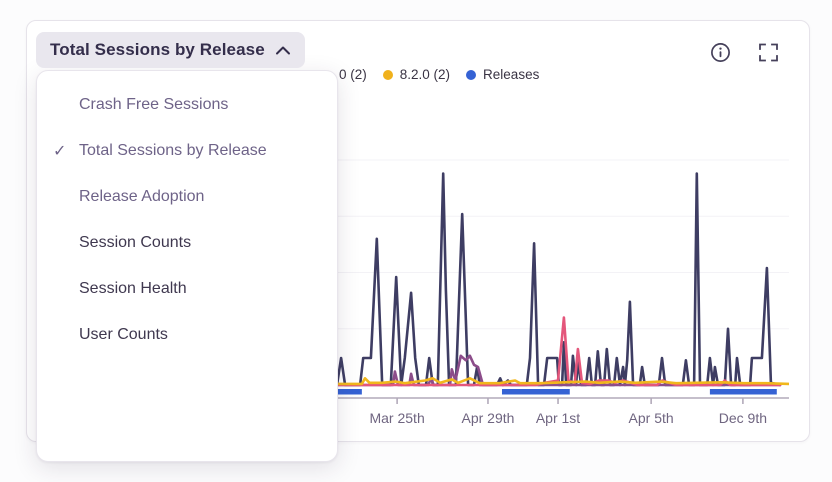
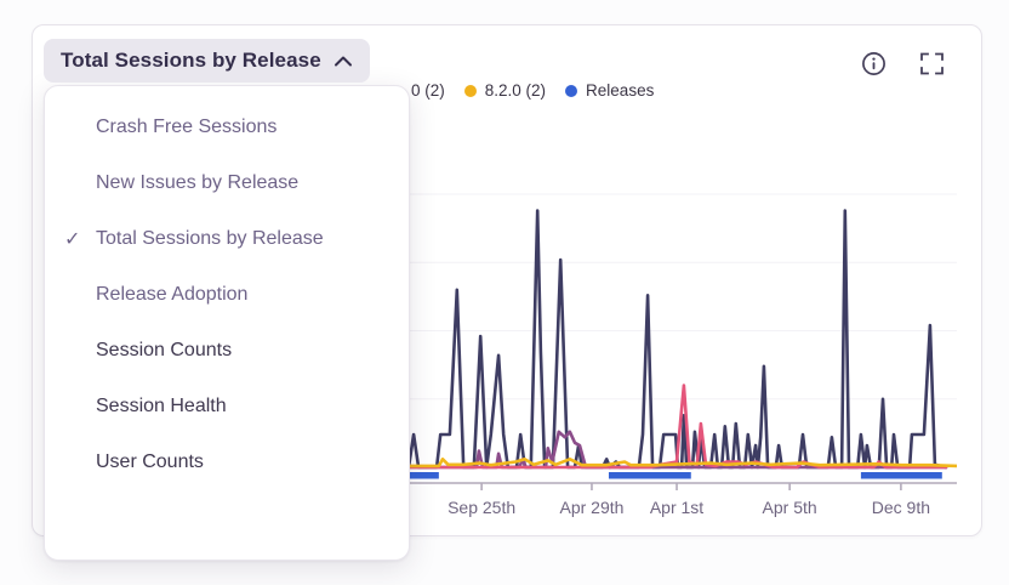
- Mar 25th
+ Sep 25th
  Apr 29th
  Apr 1st
  Apr 5th
  Dec 9th
  0 (2)
  8.2.0 (2)
  Releases
  Total Sessions by Release
  Crash Free Sessions
+ New Issues by Release
  ✓
  Total Sessions by Release
  Release Adoption
  Session Counts
  Session Health
  User Counts
